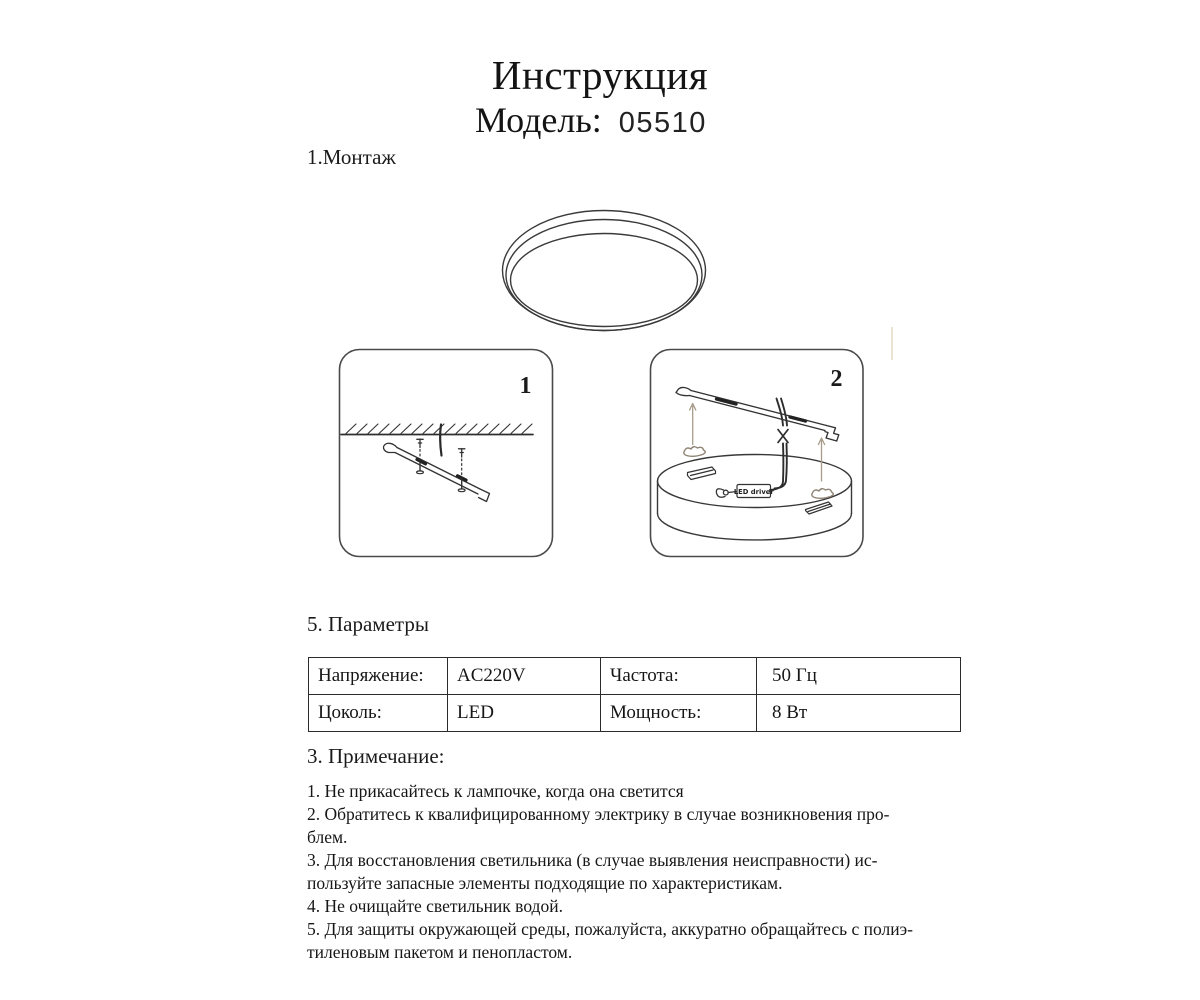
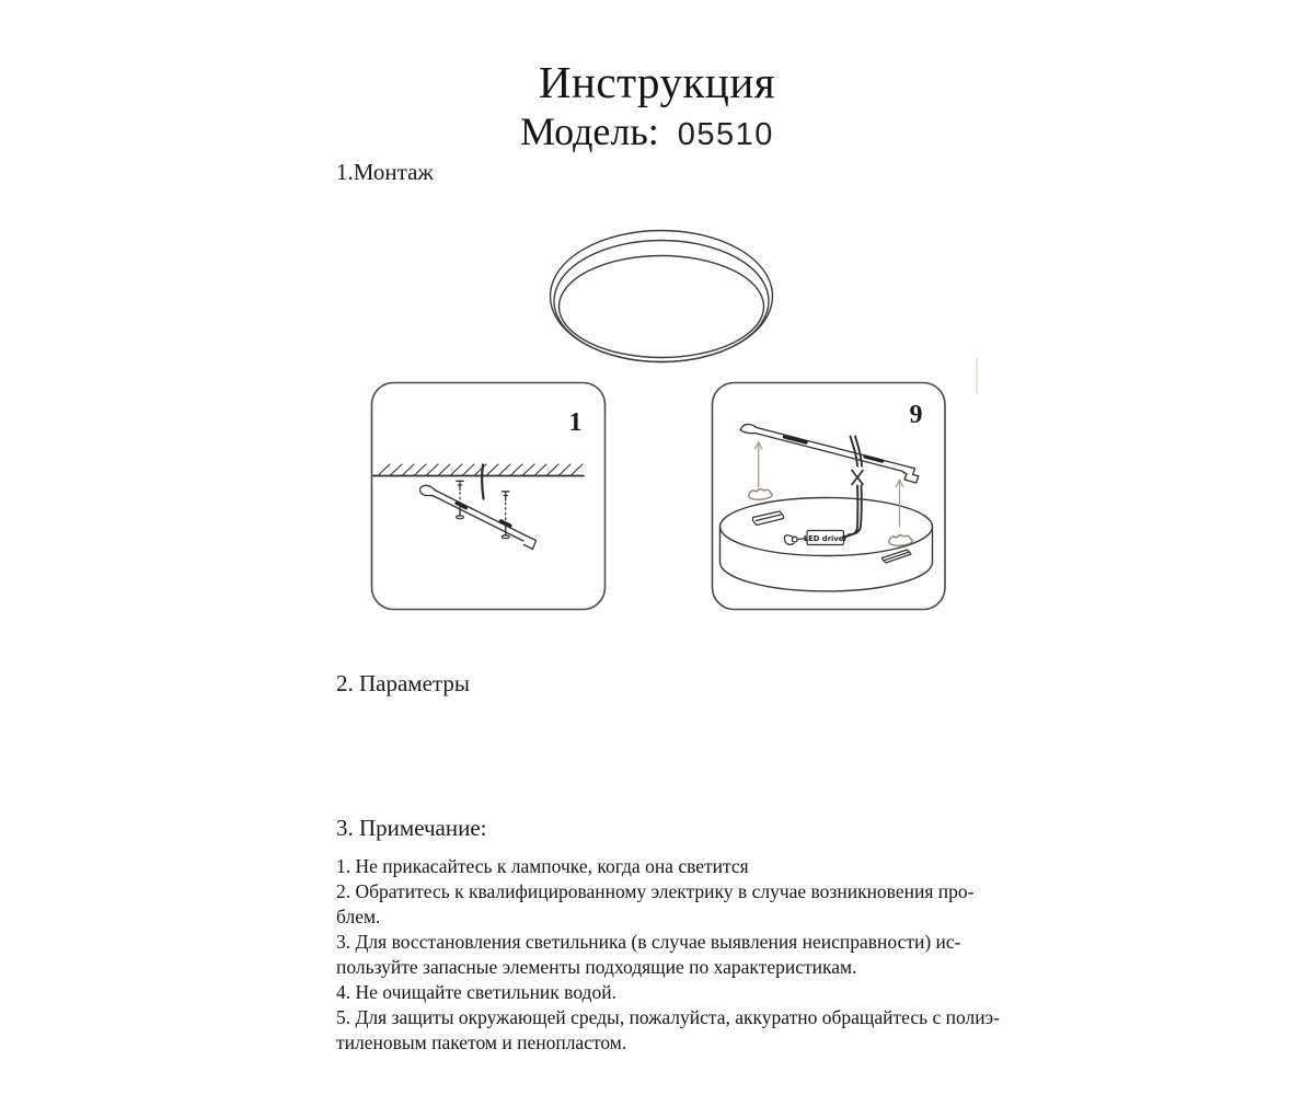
  Инструкция
  Модель: 05510
  1.Монтаж
  1
- 2
+ 9
  LED driver
- 5. Параметры
+ 2. Параметры
- Напряжение:	AC220V	Частота:	50 Гц
- Цоколь:	LED	Мощность:	8 Вт
  3. Примечание:
  1. Не прикасайтесь к лампочке, когда она светится
  2. Обратитесь к квалифицированному электрику в случае возникновения про-
  блем.
  3. Для восстановления светильника (в случае выявления неисправности) ис-
  пользуйте запасные элементы подходящие по характеристикам.
  4. Не очищайте светильник водой.
  5. Для защиты окружающей среды, пожалуйста, аккуратно обращайтесь с полиэ-
  тиленовым пакетом и пенопластом.
